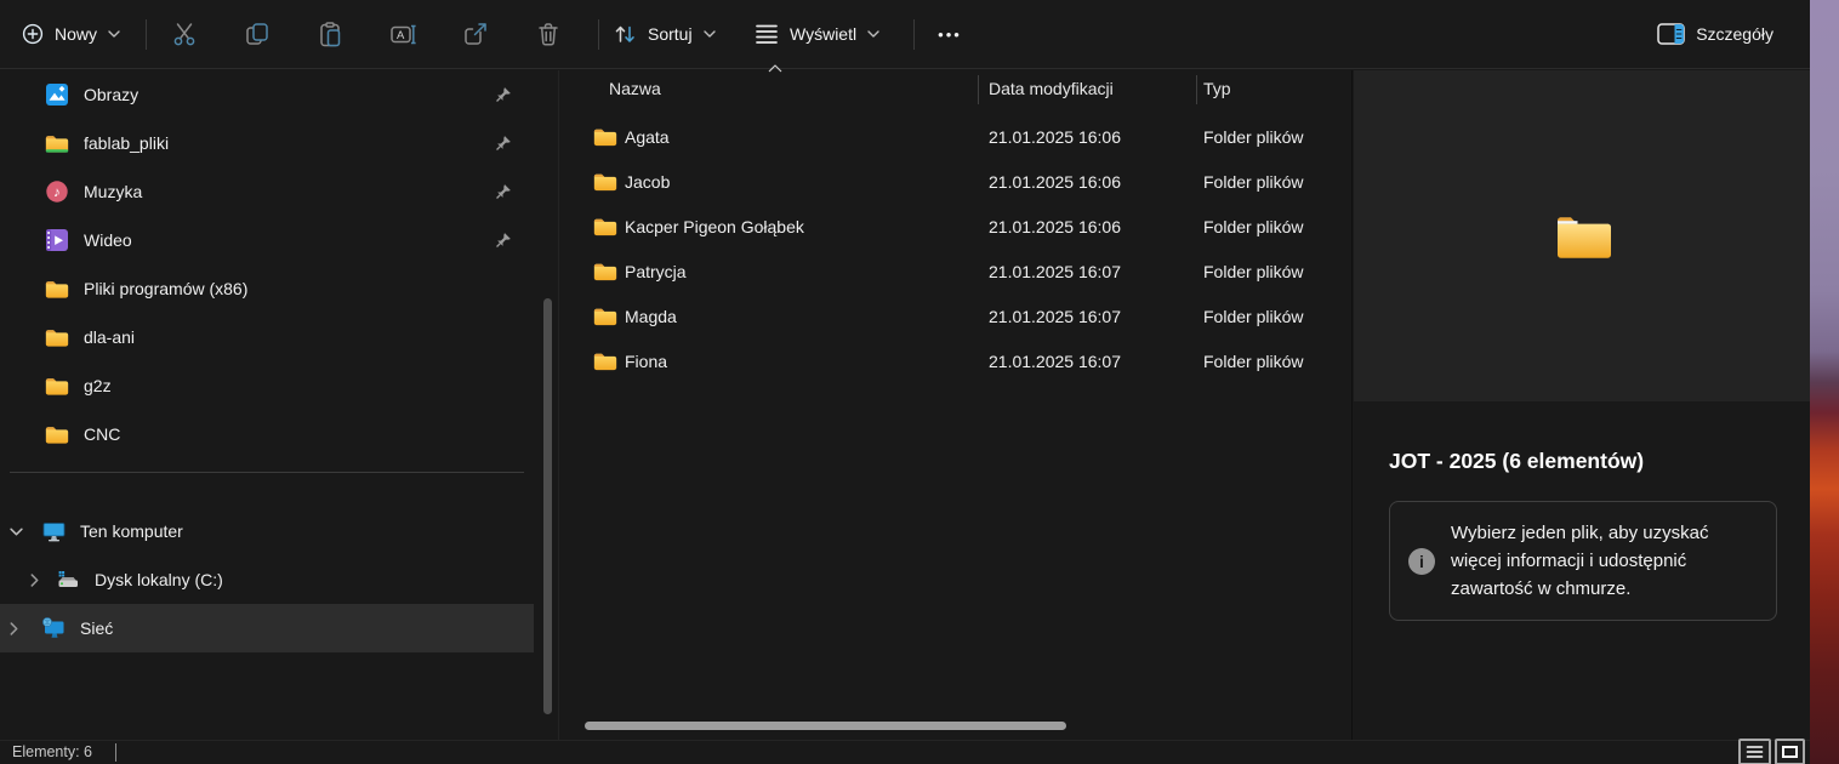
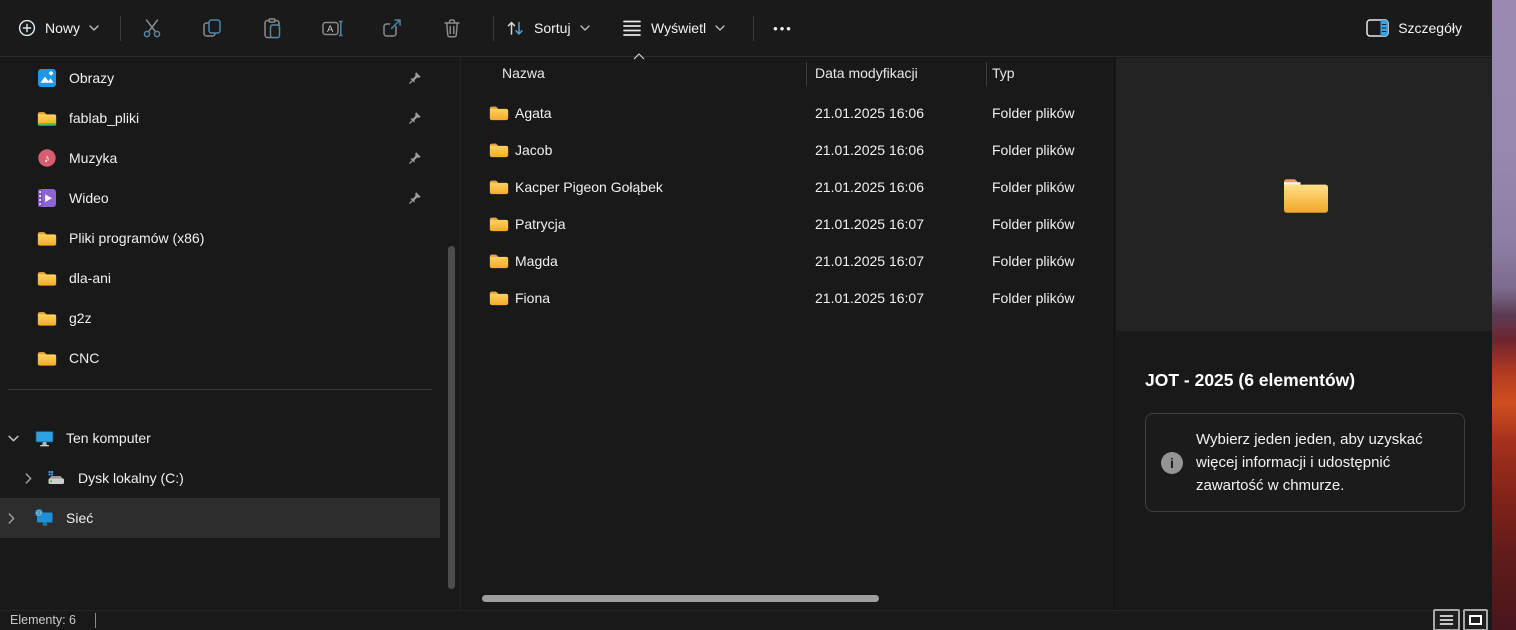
  Nowy
  A
  Sortuj
  Wyświetl
  •••
  Szczegóły
  Obrazy
  fablab_pliki
  ♪
  Muzyka
  Wideo
  Pliki programów (x86)
  dla-ani
  g2z
  CNC
  Ten komputer
  Dysk lokalny (C:)
  Sieć
  Nazwa
  Data modyfikacji
  Typ
  Agata
  21.01.2025 16:06
  Folder plików
  Jacob
  21.01.2025 16:06
  Folder plików
  Kacper Pigeon Gołąbek
  21.01.2025 16:06
  Folder plików
  Patrycja
  21.01.2025 16:07
  Folder plików
  Magda
  21.01.2025 16:07
  Folder plików
  Fiona
  21.01.2025 16:07
  Folder plików
  JOT - 2025 (6 elementów)
  i
- Wybierz jeden plik, aby uzyskać więcej informacji i udostępnić zawartość w chmurze.
+ Wybierz jeden jeden, aby uzyskać więcej informacji i udostępnić zawartość w chmurze.
  Elementy: 6
